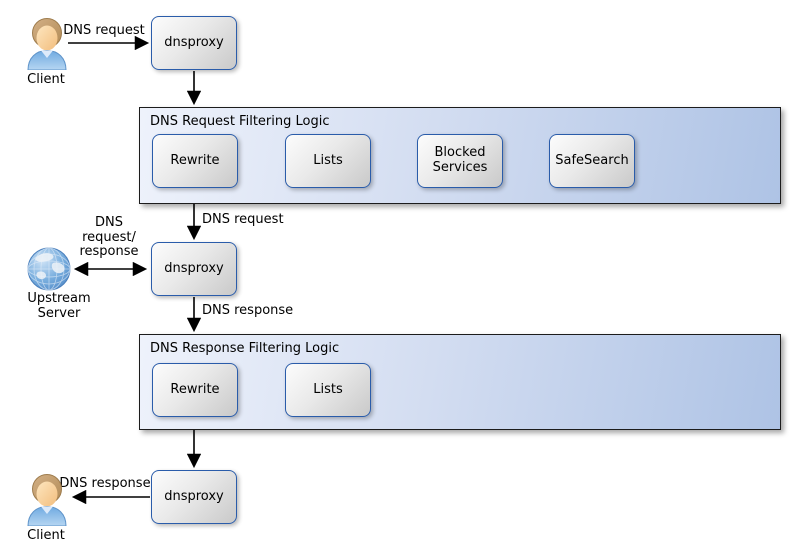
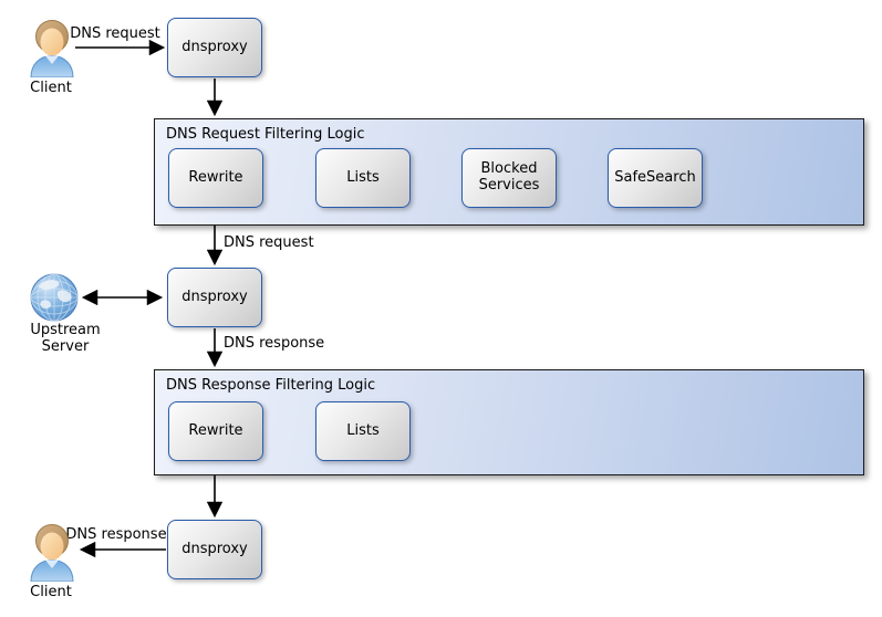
  Client
  dnsproxy
  DNS request
  DNS Request Filtering Logic
  Rewrite
  Lists
  Blocked
  Services
  SafeSearch
  DNS request
  dnsproxy
  Upstream
  Server
- DNS
- request/
- response
  DNS response
  DNS Response Filtering Logic
  Rewrite
  Lists
  dnsproxy
  DNS response
  Client
